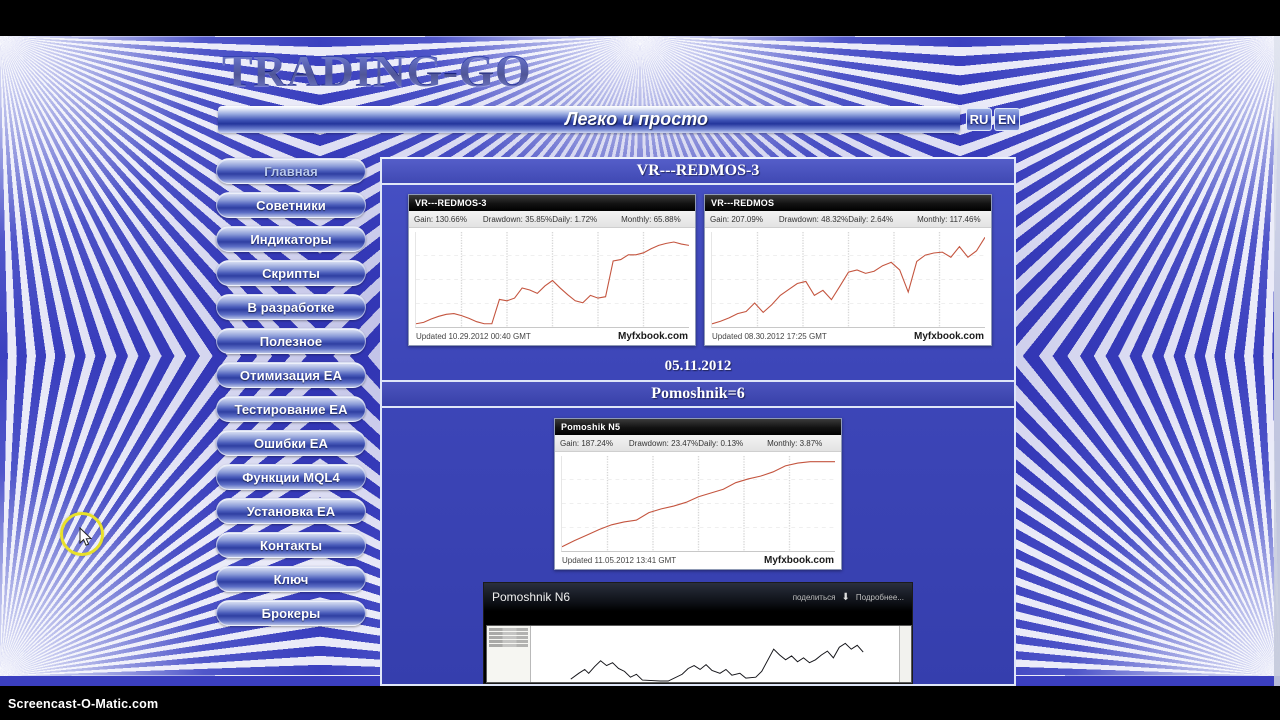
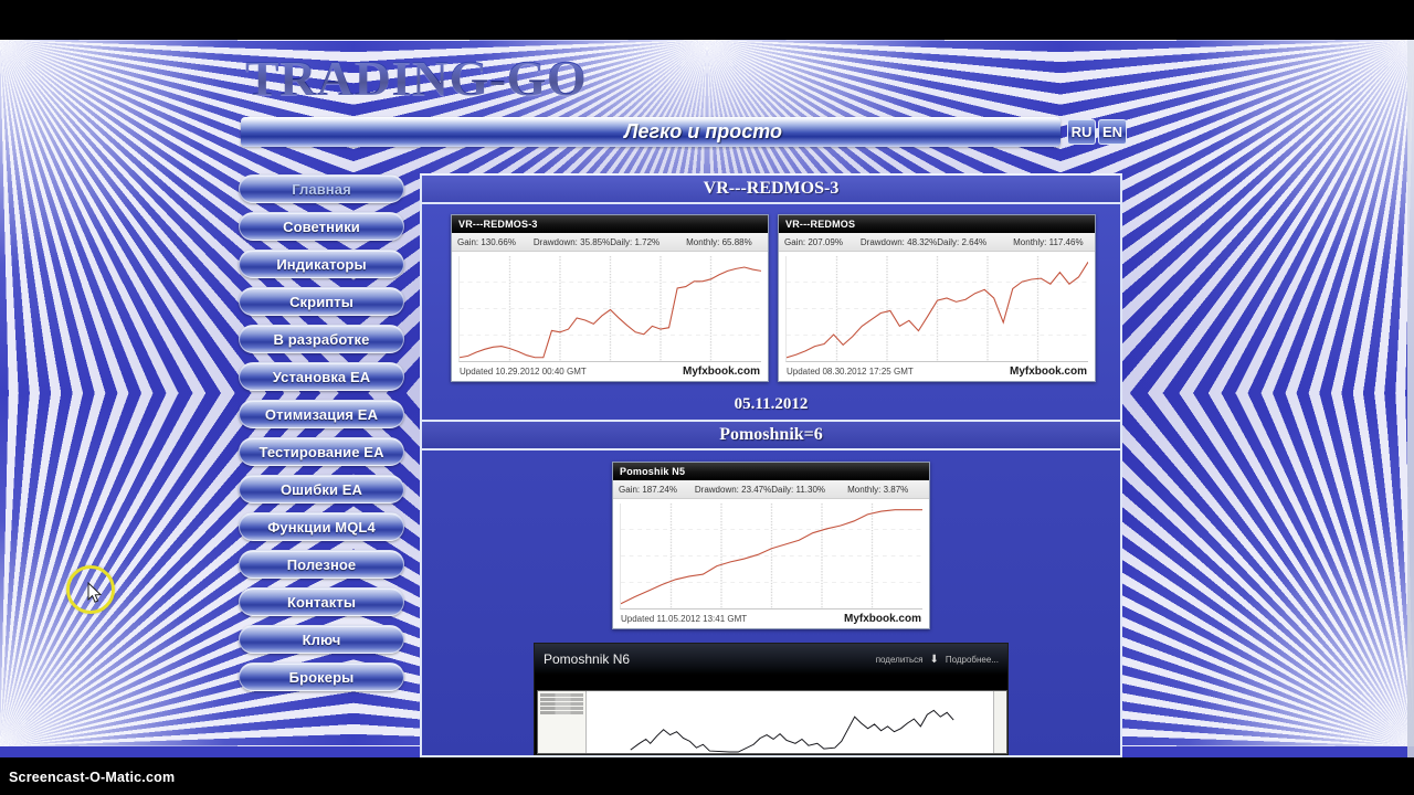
  TRADING-GO
  Легко и просто
  RU
  EN
  Главная
  Советники
  Индикаторы
  Скрипты
  В разработке
- Полезное
+ Установка EA
  Отимизация EA
  Тестирование EA
  Ошибки EA
  Функции MQL4
- Установка EA
+ Полезное
  Контакты
  Ключ
  Брокеры
  VR---REDMOS-3
  VR---REDMOS-3
  Gain: 130.66%
  Drawdown: 35.85%
  Daily: 1.72%
  Monthly: 65.88%
  Updated 10.29.2012 00:40 GMT
  Myfxbook.com
  VR---REDMOS
  Gain: 207.09%
  Drawdown: 48.32%
  Daily: 2.64%
  Monthly: 117.46%
  Updated 08.30.2012 17:25 GMT
  Myfxbook.com
  05.11.2012
  Pomoshnik=6
  Pomoshik N5
  Gain: 187.24%
  Drawdown: 23.47%
- Daily: 0.13%
+ Daily: 11.30%
  Monthly: 3.87%
  Updated 11.05.2012 13:41 GMT
  Myfxbook.com
  Pomoshnik N6
  поделиться
  ⬇
  Подробнее...
  Screencast-O-Matic.com
